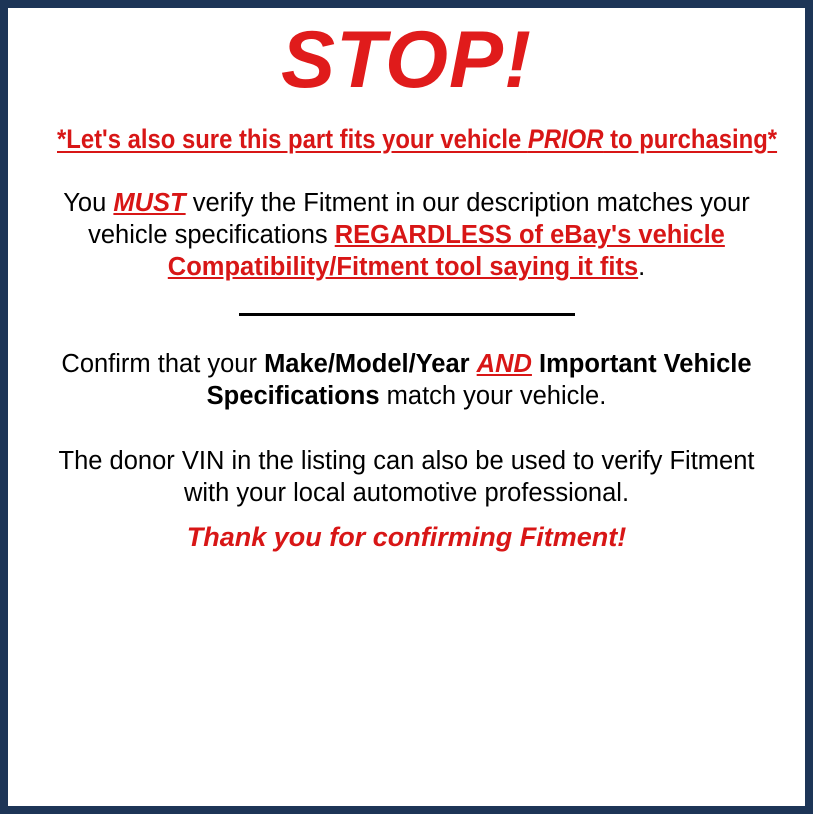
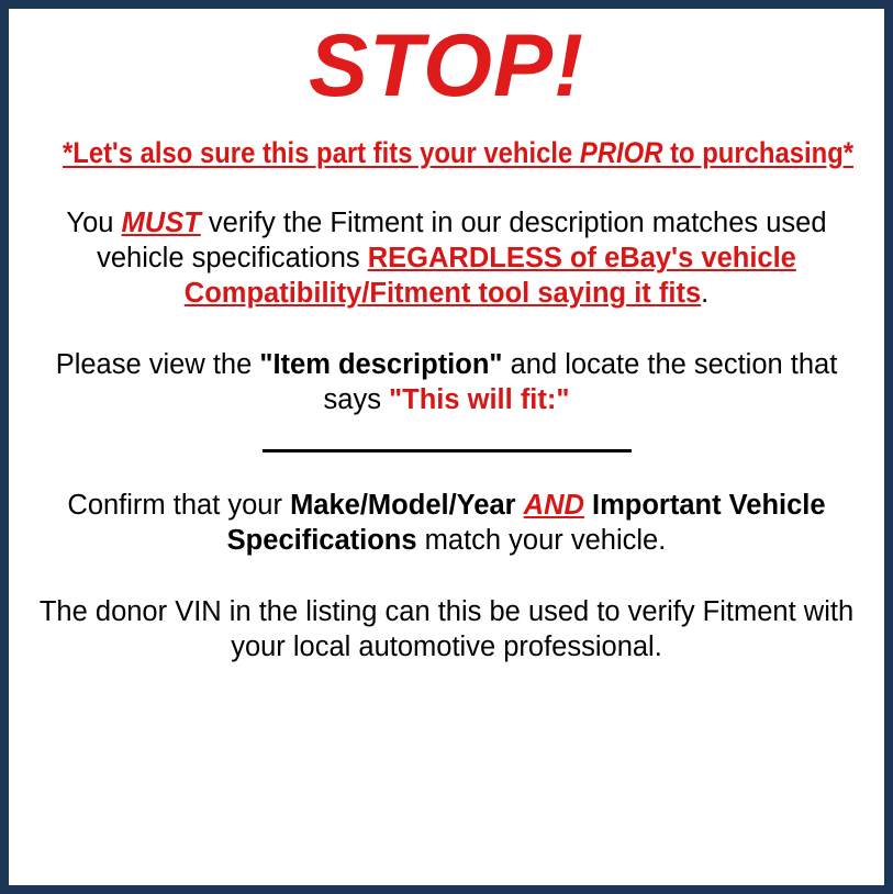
  STOP!
  *Let's also sure this part fits your vehicle PRIOR to purchasing*
- You MUST verify the Fitment in our description matches your vehicle specifications REGARDLESS of eBay's vehicle Compatibility/Fitment tool saying it fits.
+ You MUST verify the Fitment in our description matches used vehicle specifications REGARDLESS of eBay's vehicle Compatibility/Fitment tool saying it fits.
+ Please view the "Item description" and locate the section that says "This will fit:"
  Confirm that your Make/Model/Year AND Important Vehicle Specifications match your vehicle.
- The donor VIN in the listing can also be used to verify Fitment with your local automotive professional.
+ The donor VIN in the listing can this be used to verify Fitment with your local automotive professional.
- Thank you for confirming Fitment!
